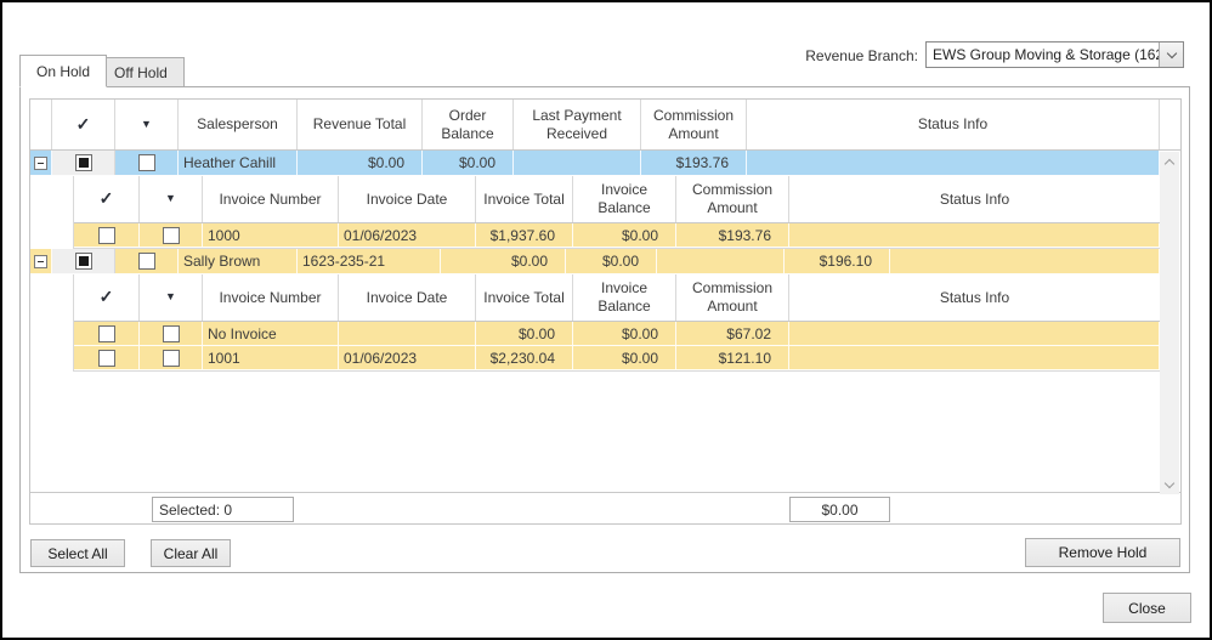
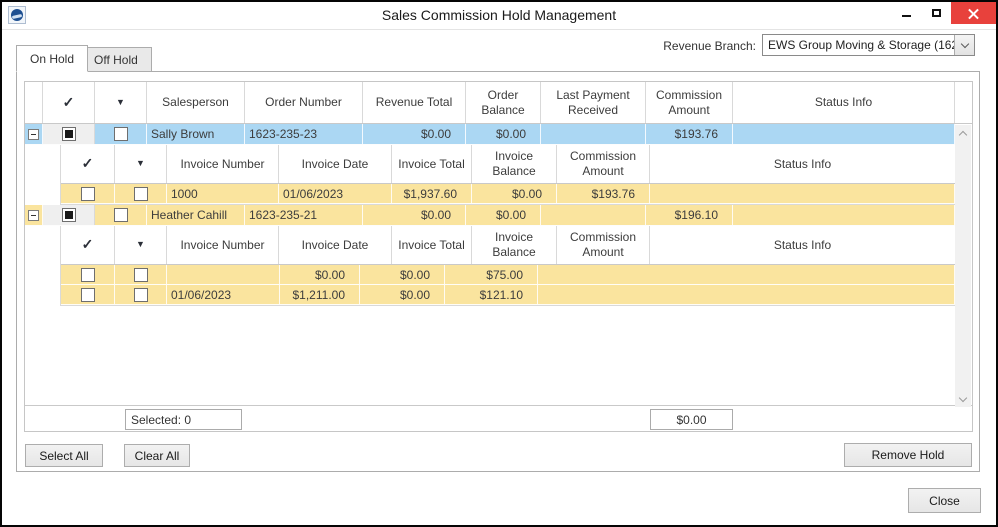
+ Sales Commission Hold Management
  Revenue Branch:
  EWS Group Moving & Storage (16
  On Hold
  Off Hold
  ✓
  ▼
  Salesperson
+ Order Number
  Revenue Total
  Order Balance
  Last Payment Received
  Commission Amount
  Status Info
- Heather Cahill
+ Sally Brown
+ 1623-235-23
  $0.00
  $0.00
  $193.76
  ✓
  ▼
  Invoice Number
  Invoice Date
  Invoice Total
  Invoice Balance
  Commission Amount
  Status Info
  1000
  01/06/2023
  $1,937.60
  $0.00
  $193.76
- Sally Brown
+ Heather Cahill
  1623-235-21
  $0.00
  $0.00
  $196.10
  ✓
  ▼
  Invoice Number
  Invoice Date
  Invoice Total
  Invoice Balance
  Commission Amount
  Status Info
- No Invoice
  $0.00
  $0.00
- $67.02
+ $75.00
- 1001
  01/06/2023
- $2,230.04
+ $1,211.00
  $0.00
  $121.10
  Selected: 0
  $0.00
  Select All
  Clear All
  Remove Hold
  Close
